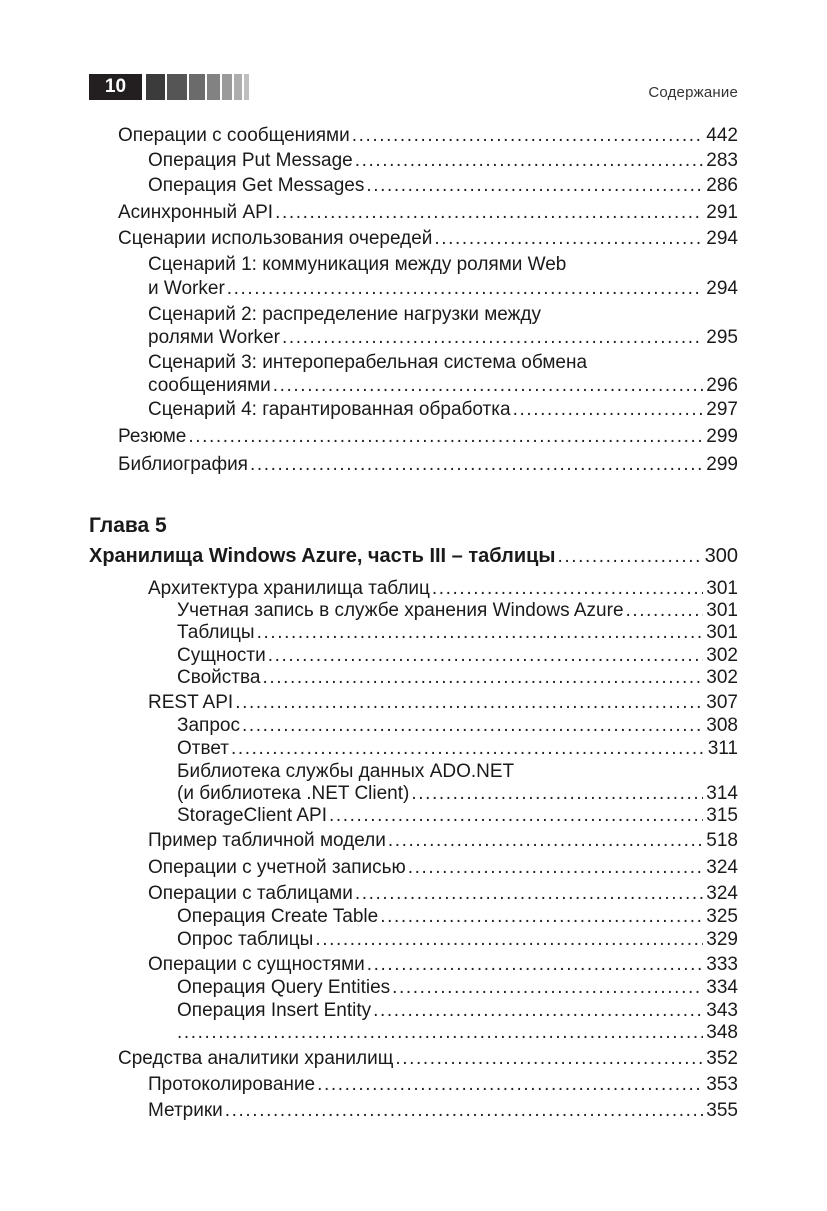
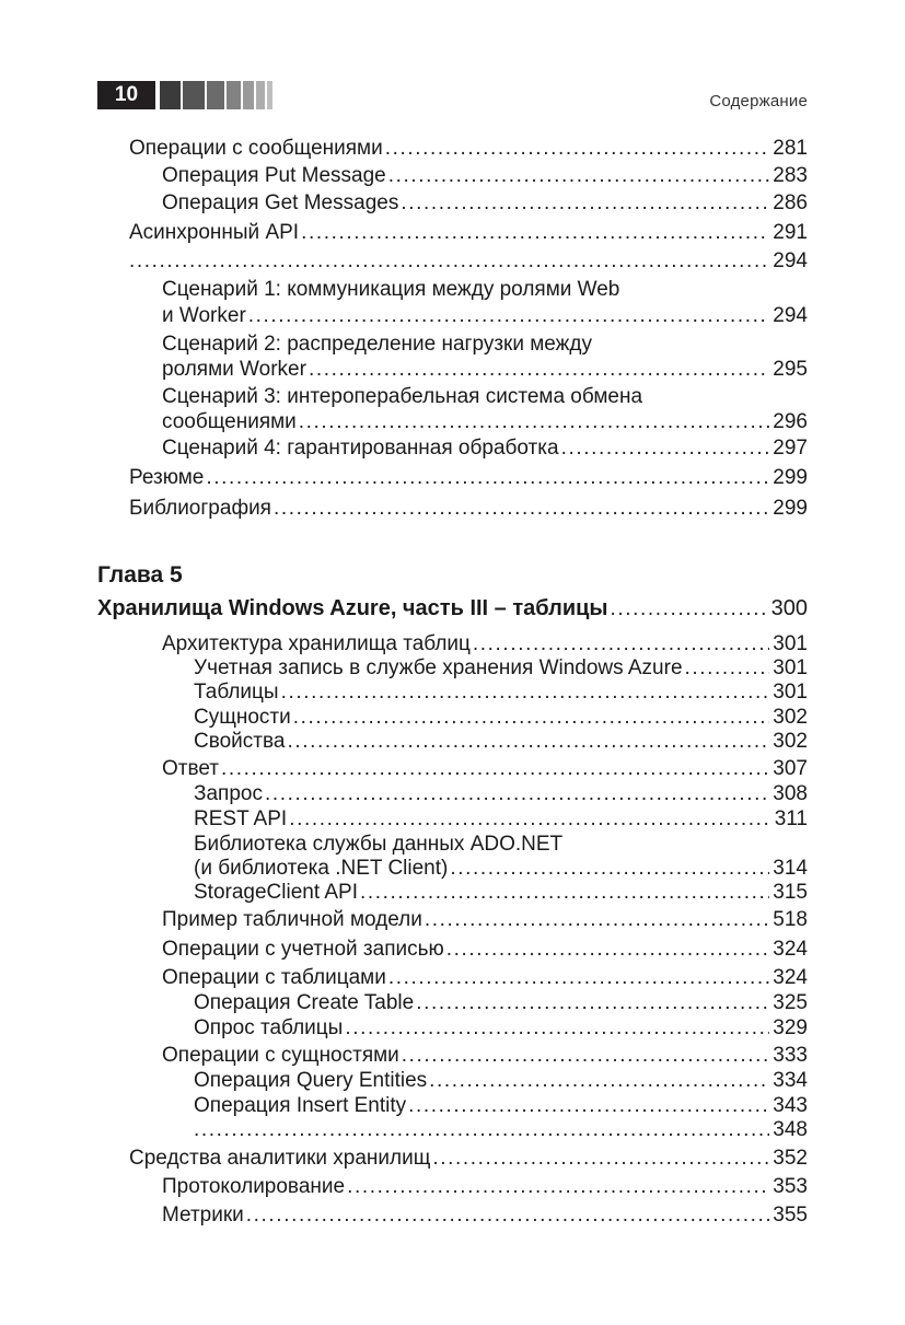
  10
  Содержание
  Глава 5
  Операции с сообщениями
- 442
+ 281
  Операция Put Message
  283
  Операция Get Messages
  286
  Асинхронный API
  291
- Сценарии использования очередей
  294
  Сценарий 1: коммуникация между ролями Web
  и Worker
  294
  Сценарий 2: распределение нагрузки между
  ролями Worker
  295
  Сценарий 3: интероперабельная система обмена
  сообщениями
  296
  Сценарий 4: гарантированная обработка
  297
  Резюме
  299
  Библиография
  299
  Хранилища Windows Azure, часть III – таблицы
  300
  Архитектура хранилища таблиц
  301
  Учетная запись в службе хранения Windows Azure
  301
  Таблицы
  301
  Сущности
  302
  Свойства
  302
- REST API
+ Ответ
  307
  Запрос
  308
- Ответ
+ REST API
  311
  Библиотека службы данных ADO.NET
  (и библиотека .NET Client)
  314
  StorageClient API
  315
  Пример табличной модели
  518
  Операции с учетной записью
  324
  Операции с таблицами
  324
  Операция Create Table
  325
  Опрос таблицы
  329
  Операции с сущностями
  333
  Операция Query Entities
  334
  Операция Insert Entity
  343
  348
  Средства аналитики хранилищ
  352
  Протоколирование
  353
  Метрики
  355
